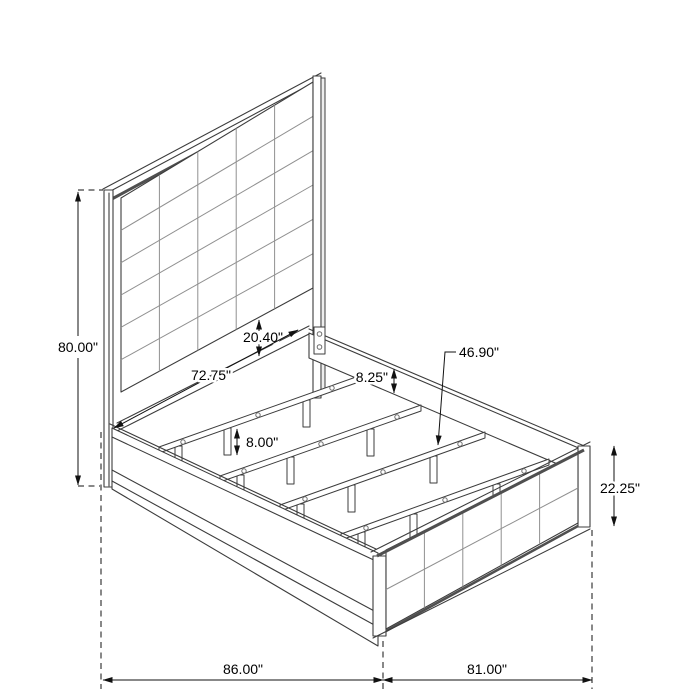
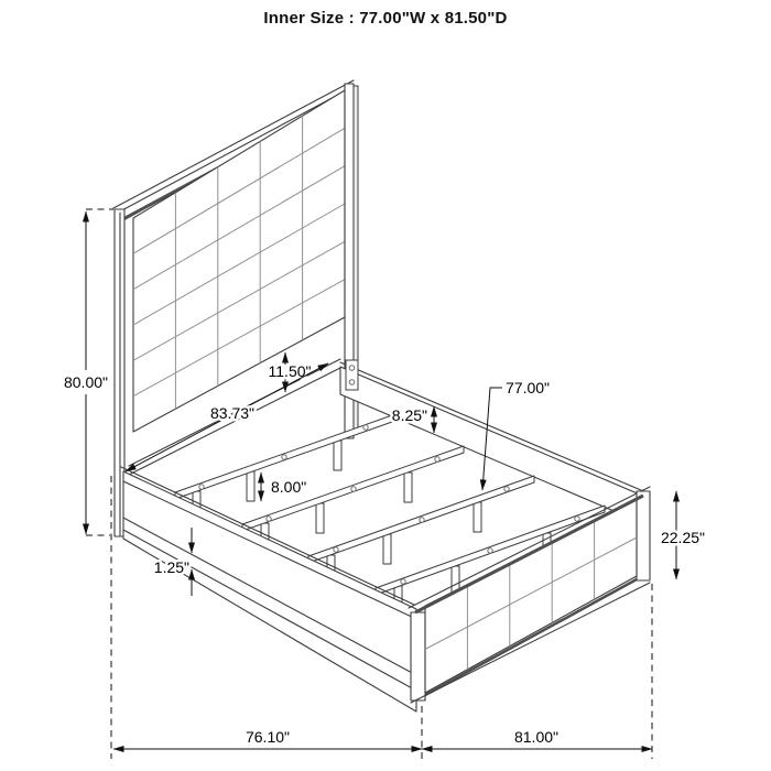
+ Inner Size : 77.00"W x 81.50"D
  80.00"
- 20.40"
+ 11.50"
- 72.75"
+ 83.73"
  8.25"
- 46.90"
+ 77.00"
  8.00"
+ 1.25"
  22.25"
- 86.00"
+ 76.10"
  81.00"
